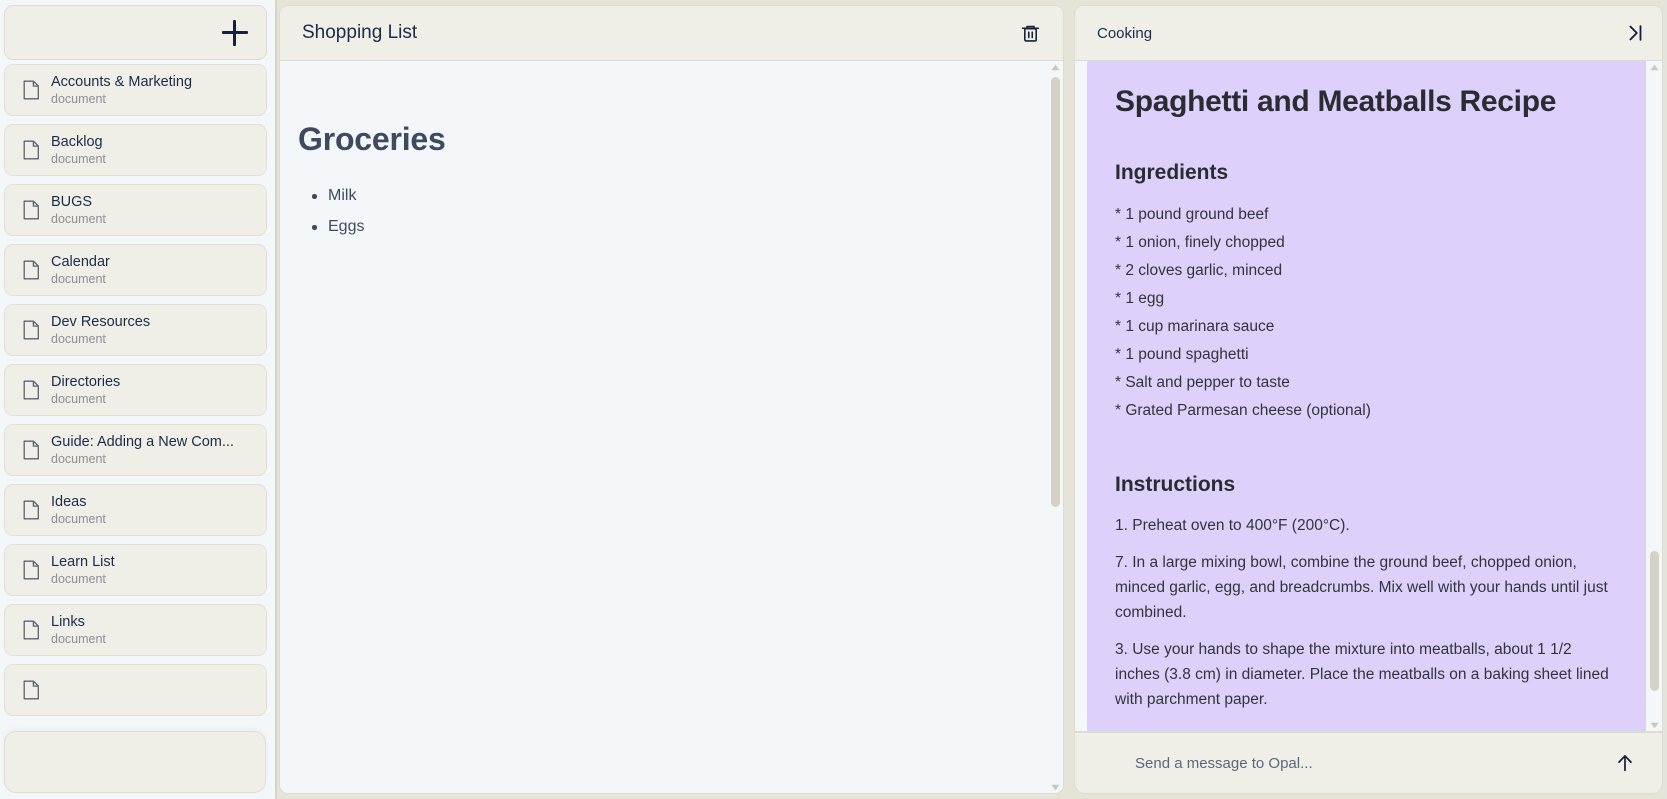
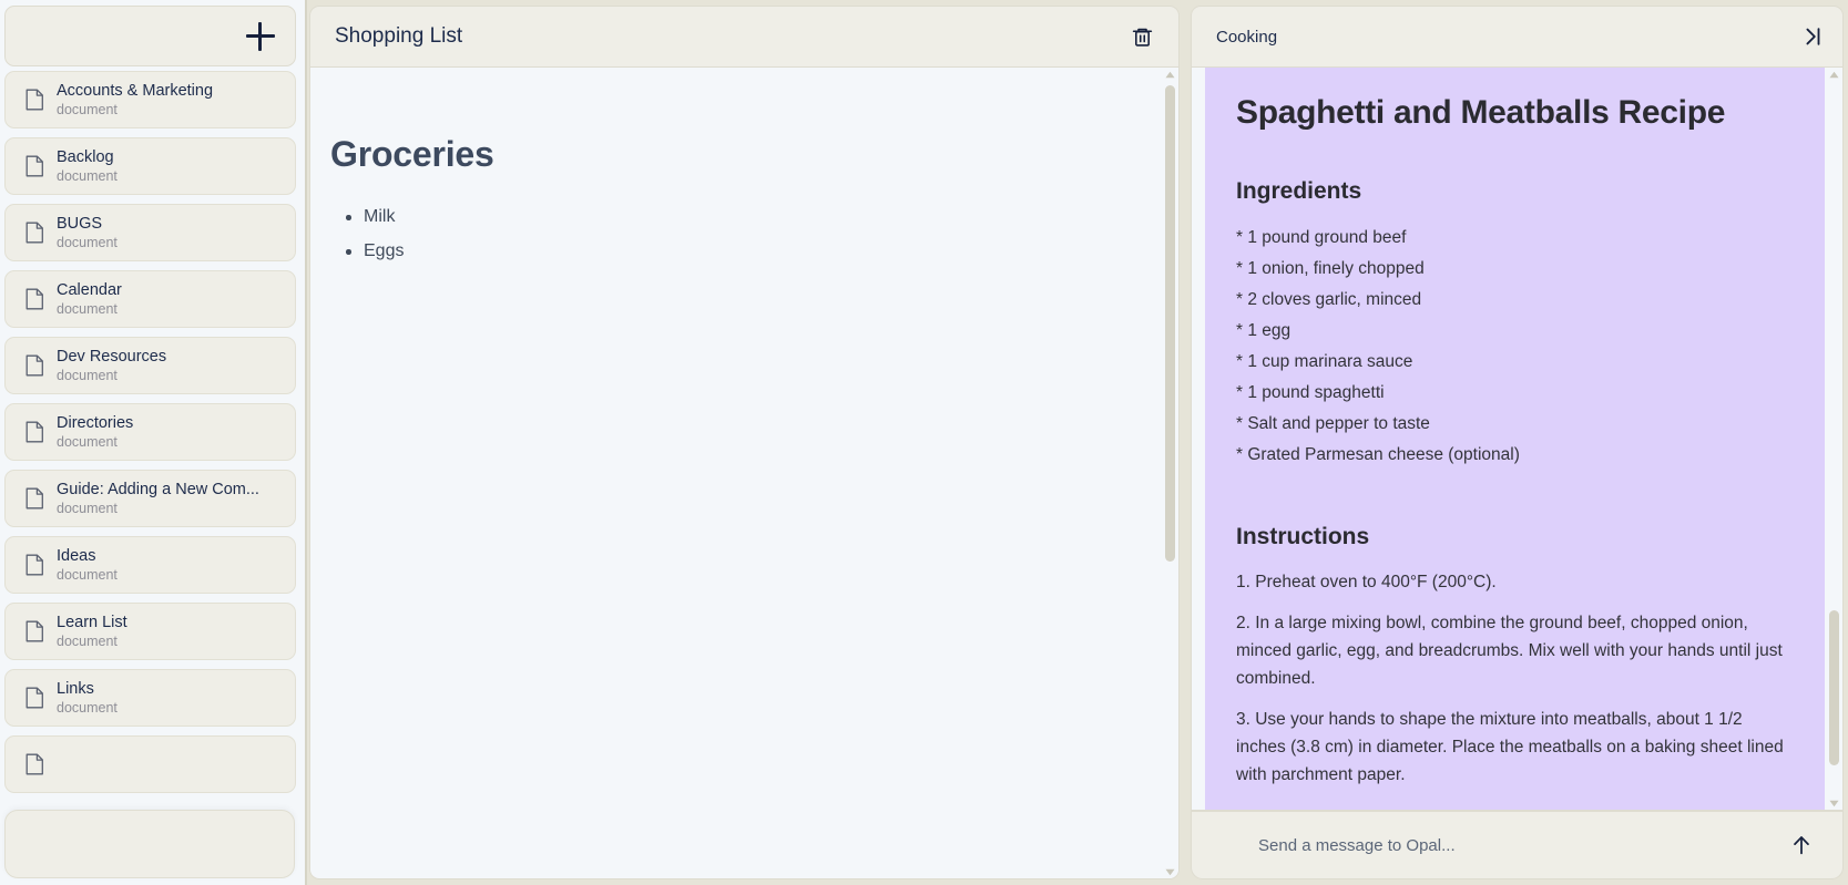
  Accounts & Marketing
  document
  Backlog
  document
  BUGS
  document
  Calendar
  document
  Dev Resources
  document
  Directories
  document
  Guide: Adding a New Com...
  document
  Ideas
  document
  Learn List
  document
  Links
  document
  Shopping List
  Groceries
  Milk
  Eggs
  Cooking
  Spaghetti and Meatballs Recipe
  Ingredients
  * 1 pound ground beef
  * 1 onion, finely chopped
  * 2 cloves garlic, minced
  * 1 egg
  * 1 cup marinara sauce
  * 1 pound spaghetti
  * Salt and pepper to taste
  * Grated Parmesan cheese (optional)
  Instructions
  1. Preheat oven to 400°F (200°C).
- 7. In a large mixing bowl, combine the ground beef, chopped onion, minced garlic, egg, and breadcrumbs. Mix well with your hands until just combined.
+ 2. In a large mixing bowl, combine the ground beef, chopped onion, minced garlic, egg, and breadcrumbs. Mix well with your hands until just combined.
  3. Use your hands to shape the mixture into meatballs, about 1 1/2 inches (3.8 cm) in diameter. Place the meatballs on a baking sheet lined with parchment paper.
  Send a message to Opal...
